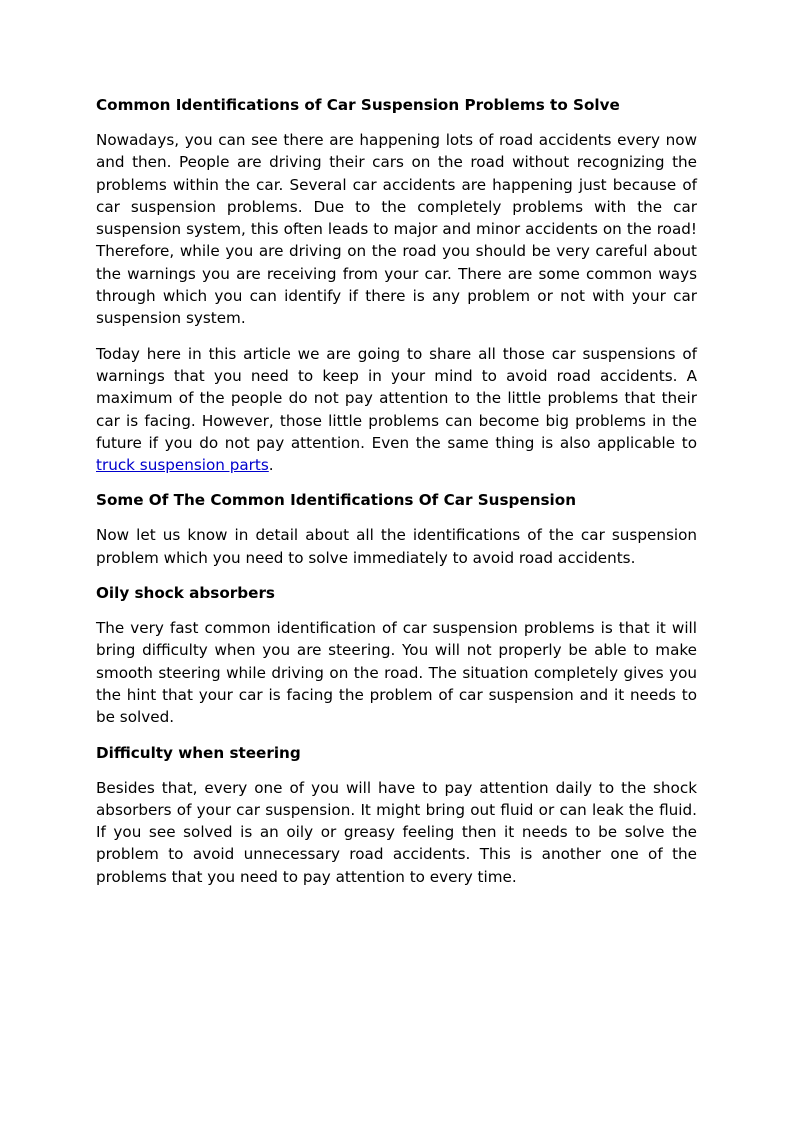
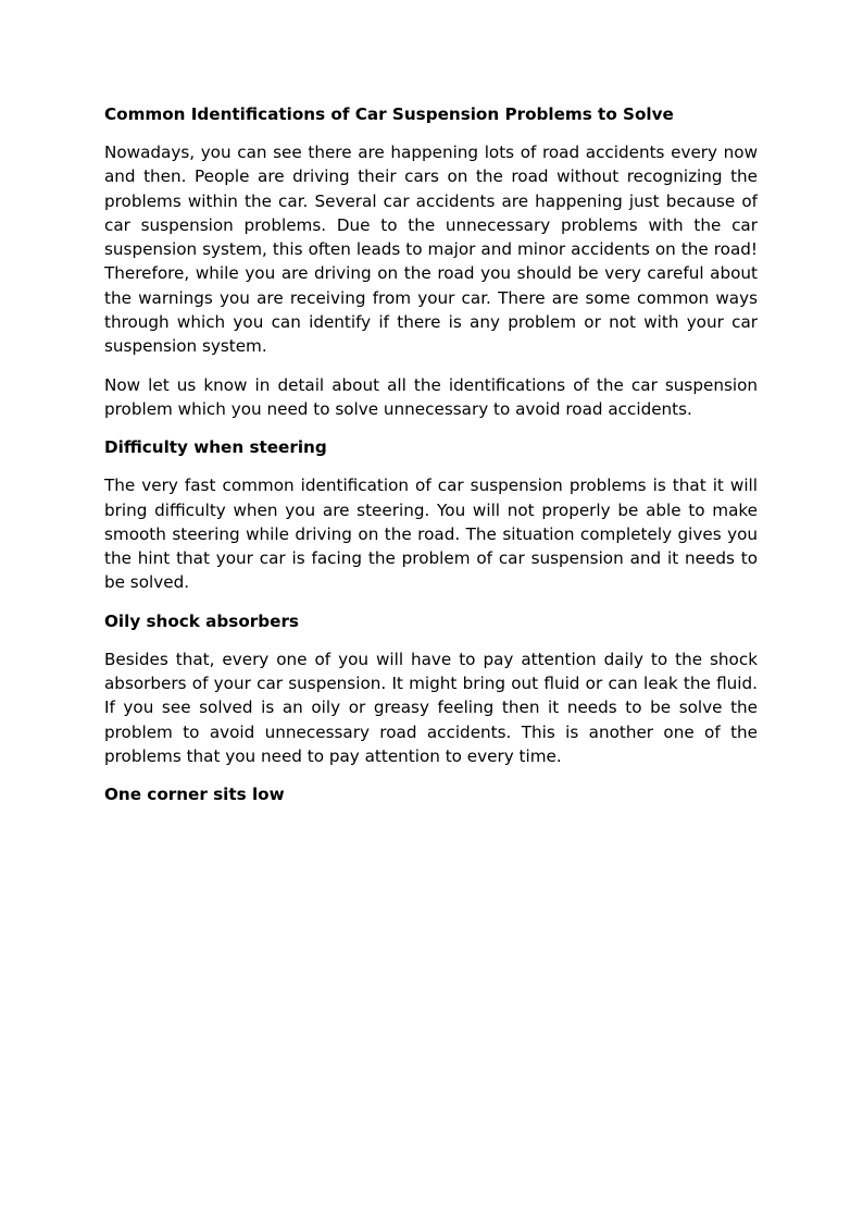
  Common Identifications of Car Suspension Problems to Solve
- Nowadays, you can see there are happening lots of road accidents every now and then. People are driving their cars on the road without recognizing the problems within the car. Several car accidents are happening just because of car suspension problems. Due to the completely problems with the car suspension system, this often leads to major and minor accidents on the road! Therefore, while you are driving on the road you should be very careful about the warnings you are receiving from your car. There are some common ways through which you can identify if there is any problem or not with your car suspension system.
+ Nowadays, you can see there are happening lots of road accidents every now and then. People are driving their cars on the road without recognizing the problems within the car. Several car accidents are happening just because of car suspension problems. Due to the unnecessary problems with the car suspension system, this often leads to major and minor accidents on the road! Therefore, while you are driving on the road you should be very careful about the warnings you are receiving from your car. There are some common ways through which you can identify if there is any problem or not with your car suspension system.
- Today here in this article we are going to share all those car suspensions of warnings that you need to keep in your mind to avoid road accidents. A maximum of the people do not pay attention to the little problems that their car is facing. However, those little problems can become big problems in the future if you do not pay attention. Even the same thing is also applicable to truck suspension parts.
- Some Of The Common Identifications Of Car Suspension
- Now let us know in detail about all the identifications of the car suspension problem which you need to solve immediately to avoid road accidents.
+ Now let us know in detail about all the identifications of the car suspension problem which you need to solve unnecessary to avoid road accidents.
- Oily shock absorbers
+ Difficulty when steering
  The very fast common identification of car suspension problems is that it will bring difficulty when you are steering. You will not properly be able to make smooth steering while driving on the road. The situation completely gives you the hint that your car is facing the problem of car suspension and it needs to be solved.
- Difficulty when steering
+ Oily shock absorbers
  Besides that, every one of you will have to pay attention daily to the shock absorbers of your car suspension. It might bring out fluid or can leak the fluid. If you see solved is an oily or greasy feeling then it needs to be solve the problem to avoid unnecessary road accidents. This is another one of the problems that you need to pay attention to every time.
+ One corner sits low
